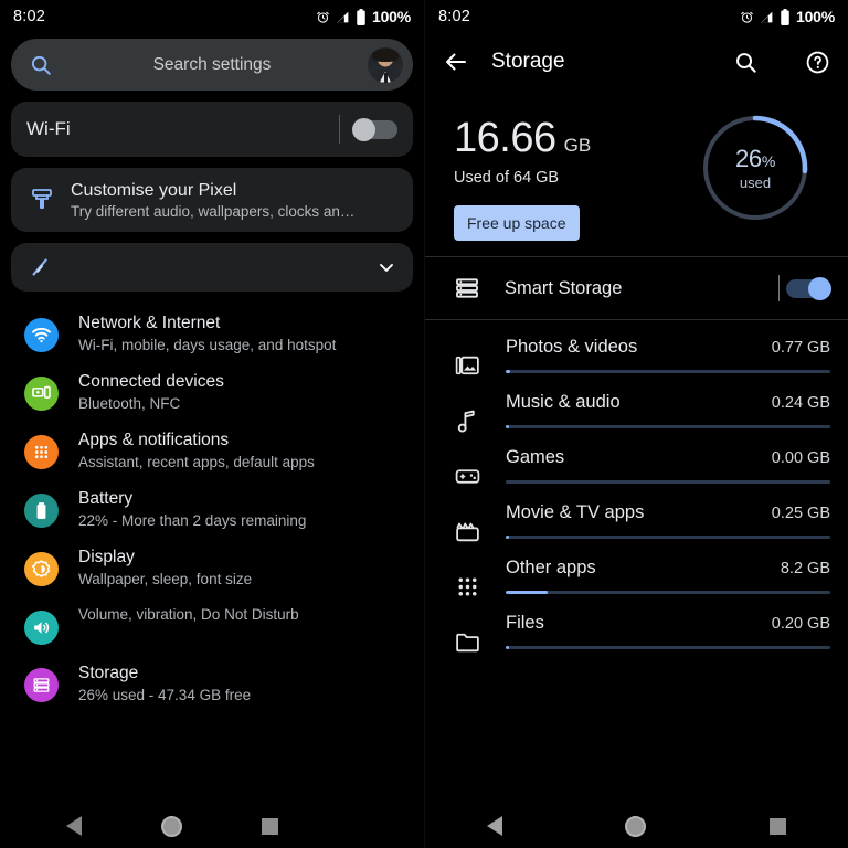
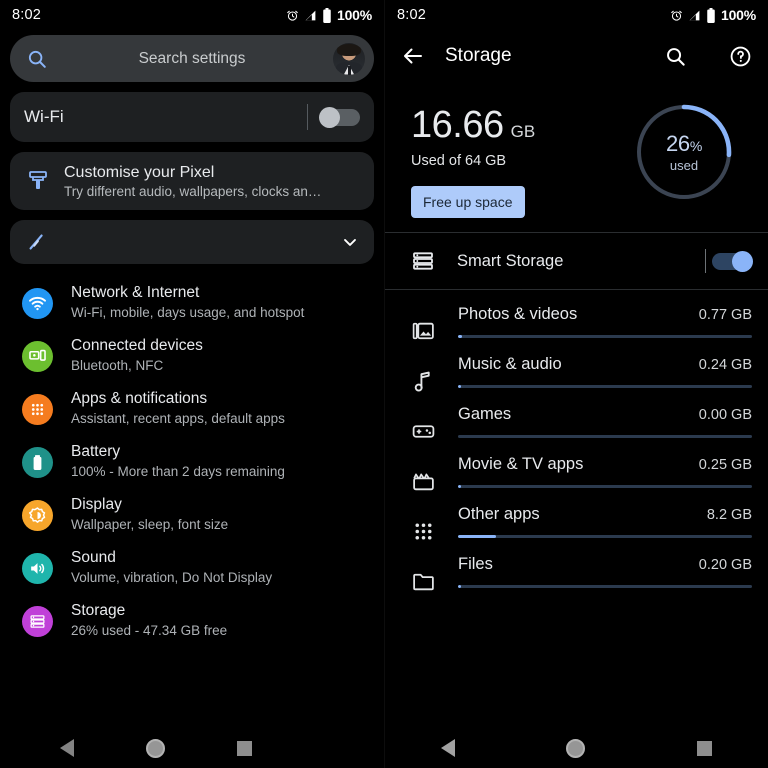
  8:02
  100%
  Search settings
  Wi-Fi
  Customise your Pixel
  Try different audio, wallpapers, clocks an…
  Network & Internet
  Wi-Fi, mobile, days usage, and hotspot
  Connected devices
  Bluetooth, NFC
  Apps & notifications
  Assistant, recent apps, default apps
  Battery
- 22% - More than 2 days remaining
+ 100% - More than 2 days remaining
  Display
  Wallpaper, sleep, font size
+ Sound
- Volume, vibration, Do Not Disturb
+ Volume, vibration, Do Not Display
  Storage
  26% used - 47.34 GB free
  8:02
  100%
  Storage
  16.66
  GB
  Used of 64 GB
  Free up space
  26%
  used
  Smart Storage
  Photos & videos
  0.77 GB
  Music & audio
  0.24 GB
  Games
  0.00 GB
  Movie & TV apps
  0.25 GB
  Other apps
  8.2 GB
  Files
  0.20 GB
